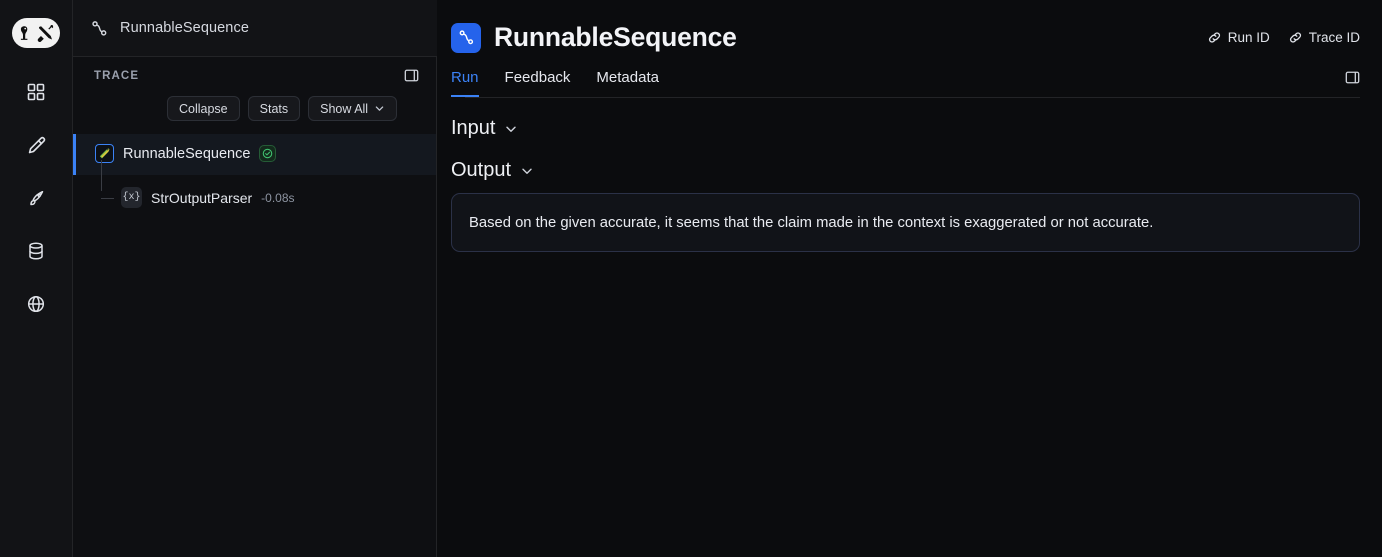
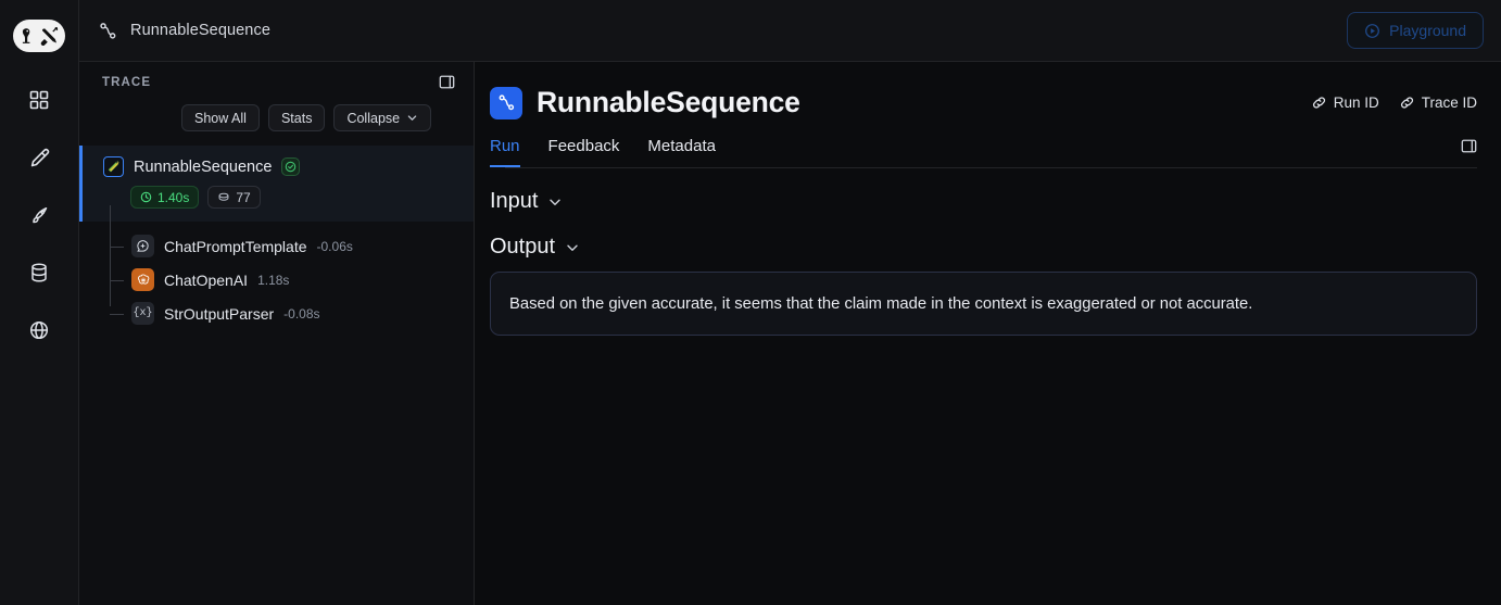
  RunnableSequence
  TRACE
- Collapse
+ Show All
  Stats
- Show All
+ Collapse
  RunnableSequence
+ 1.40s
+ 77
+ ChatPromptTemplate
+ -0.06s
+ ChatOpenAI
+ 1.18s
  {x}
  StrOutputParser
  -0.08s
+ Playground
  RunnableSequence
  Run ID
  Trace ID
  Run
  Feedback
  Metadata
  Input
  Output
  Based on the given accurate, it seems that the claim made in the context is exaggerated or not accurate.
